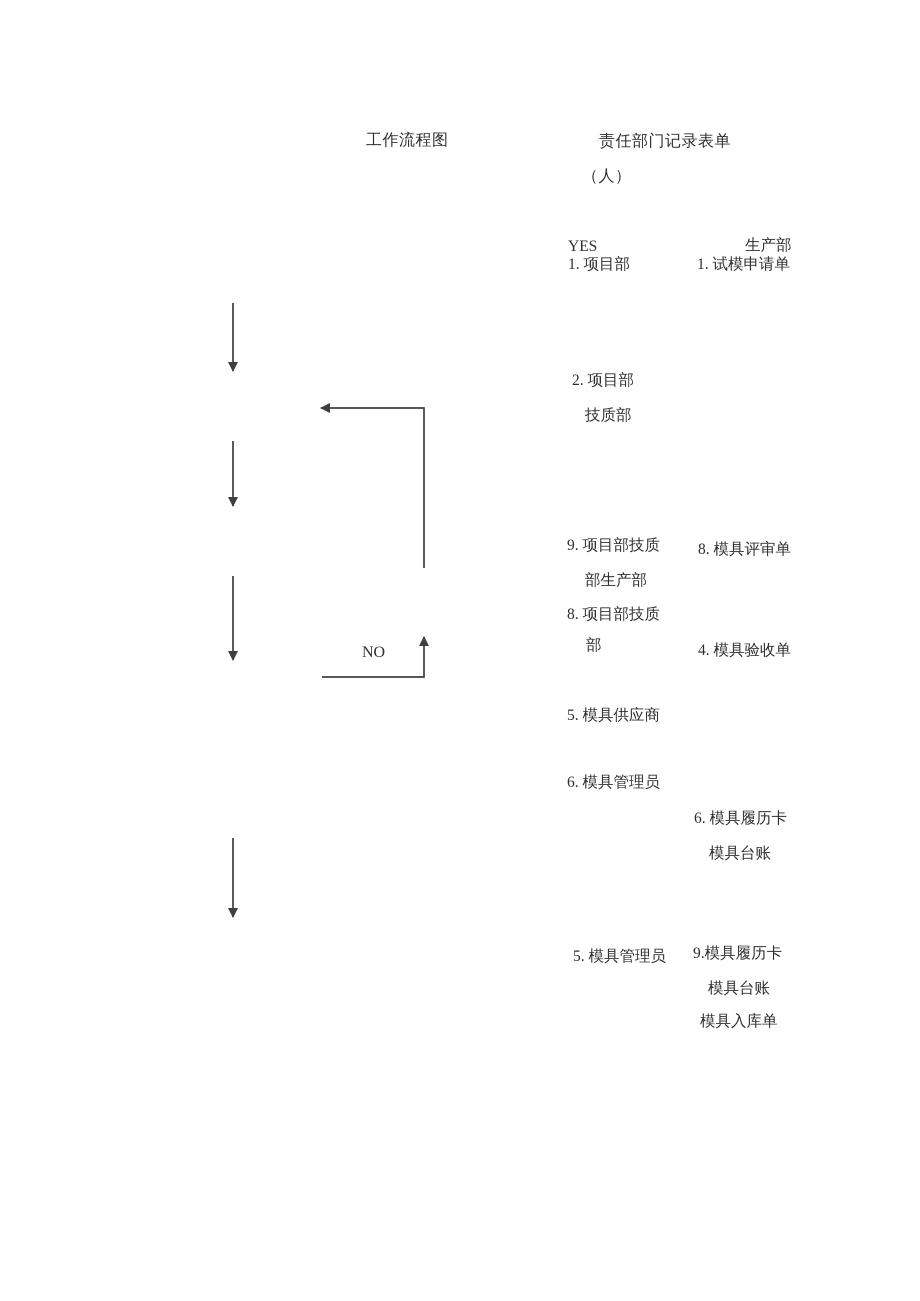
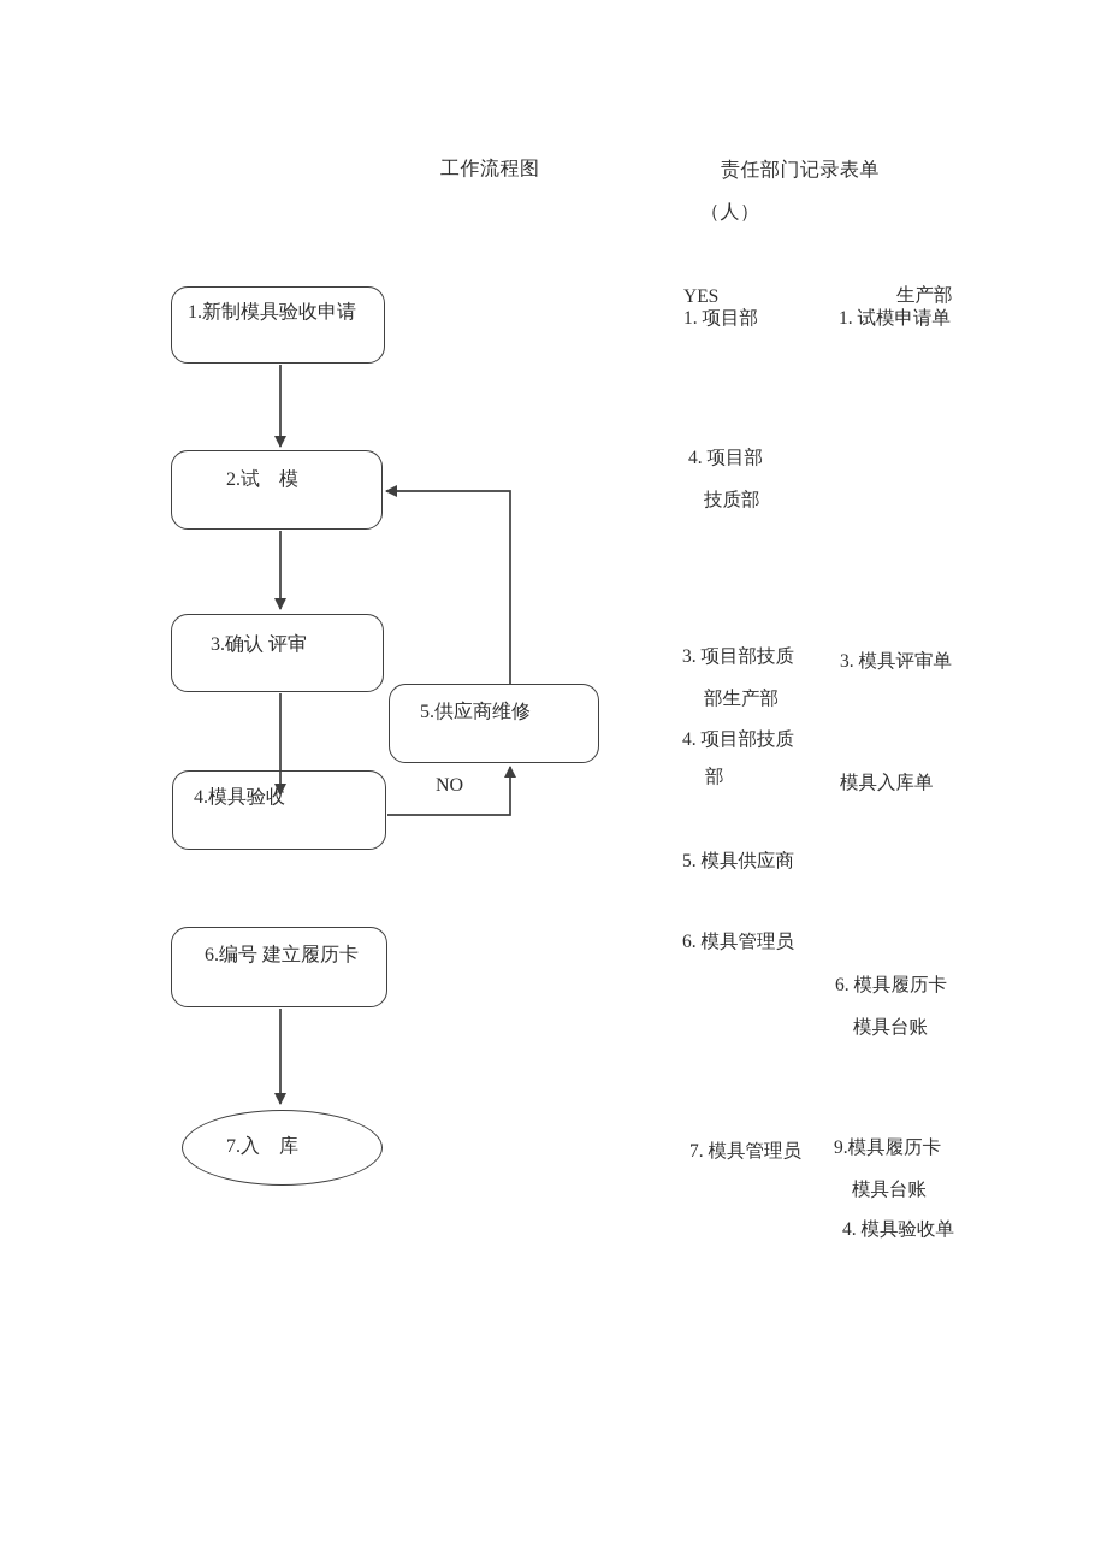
  工作流程图
  责任部门记录表单
  （人）
+ 1.新制模具验收申请
+ 2.试 模
+ 3.确认 评审
+ 5.供应商维修
+ 4.模具验收
+ 6.编号 建立履历卡
+ 7.入 库
  NO
  YES
  生产部
  1. 项目部
- 2. 项目部
+ 4. 项目部
  技质部
- 9. 项目部技质
+ 3. 项目部技质
  部生产部
- 8. 项目部技质
+ 4. 项目部技质
  部
  5. 模具供应商
  6. 模具管理员
- 5. 模具管理员
+ 7. 模具管理员
  1. 试模申请单
- 8. 模具评审单
+ 3. 模具评审单
- 4. 模具验收单
+ 模具入库单
  6. 模具履历卡
  模具台账
  9.模具履历卡
  模具台账
- 模具入库单
+ 4. 模具验收单
